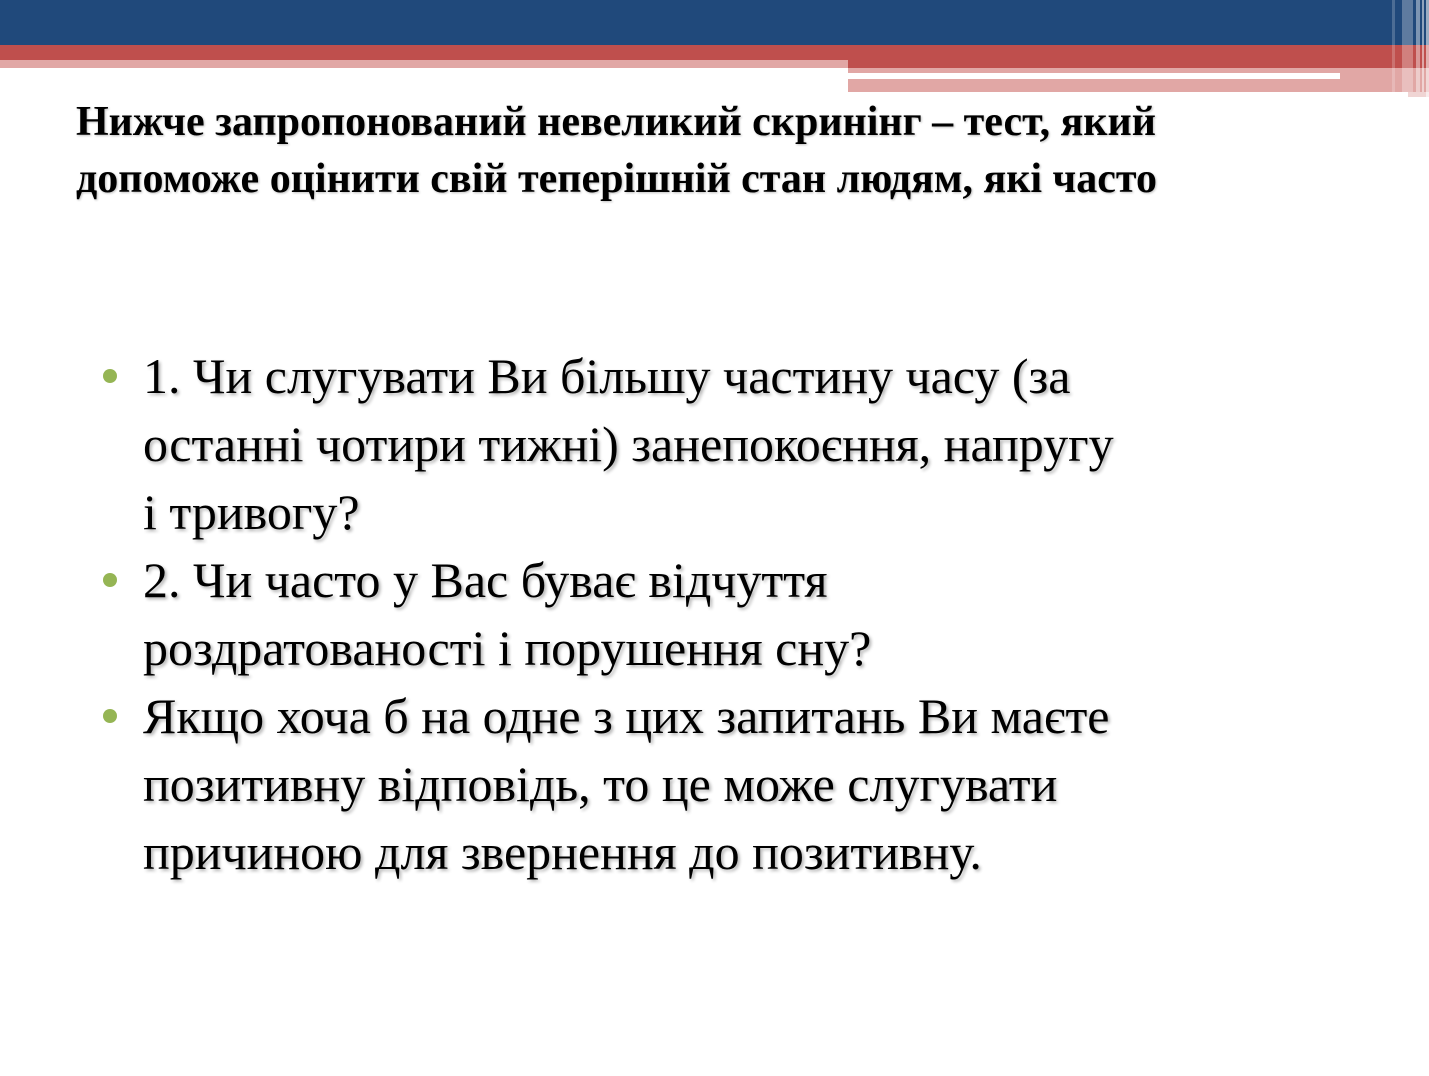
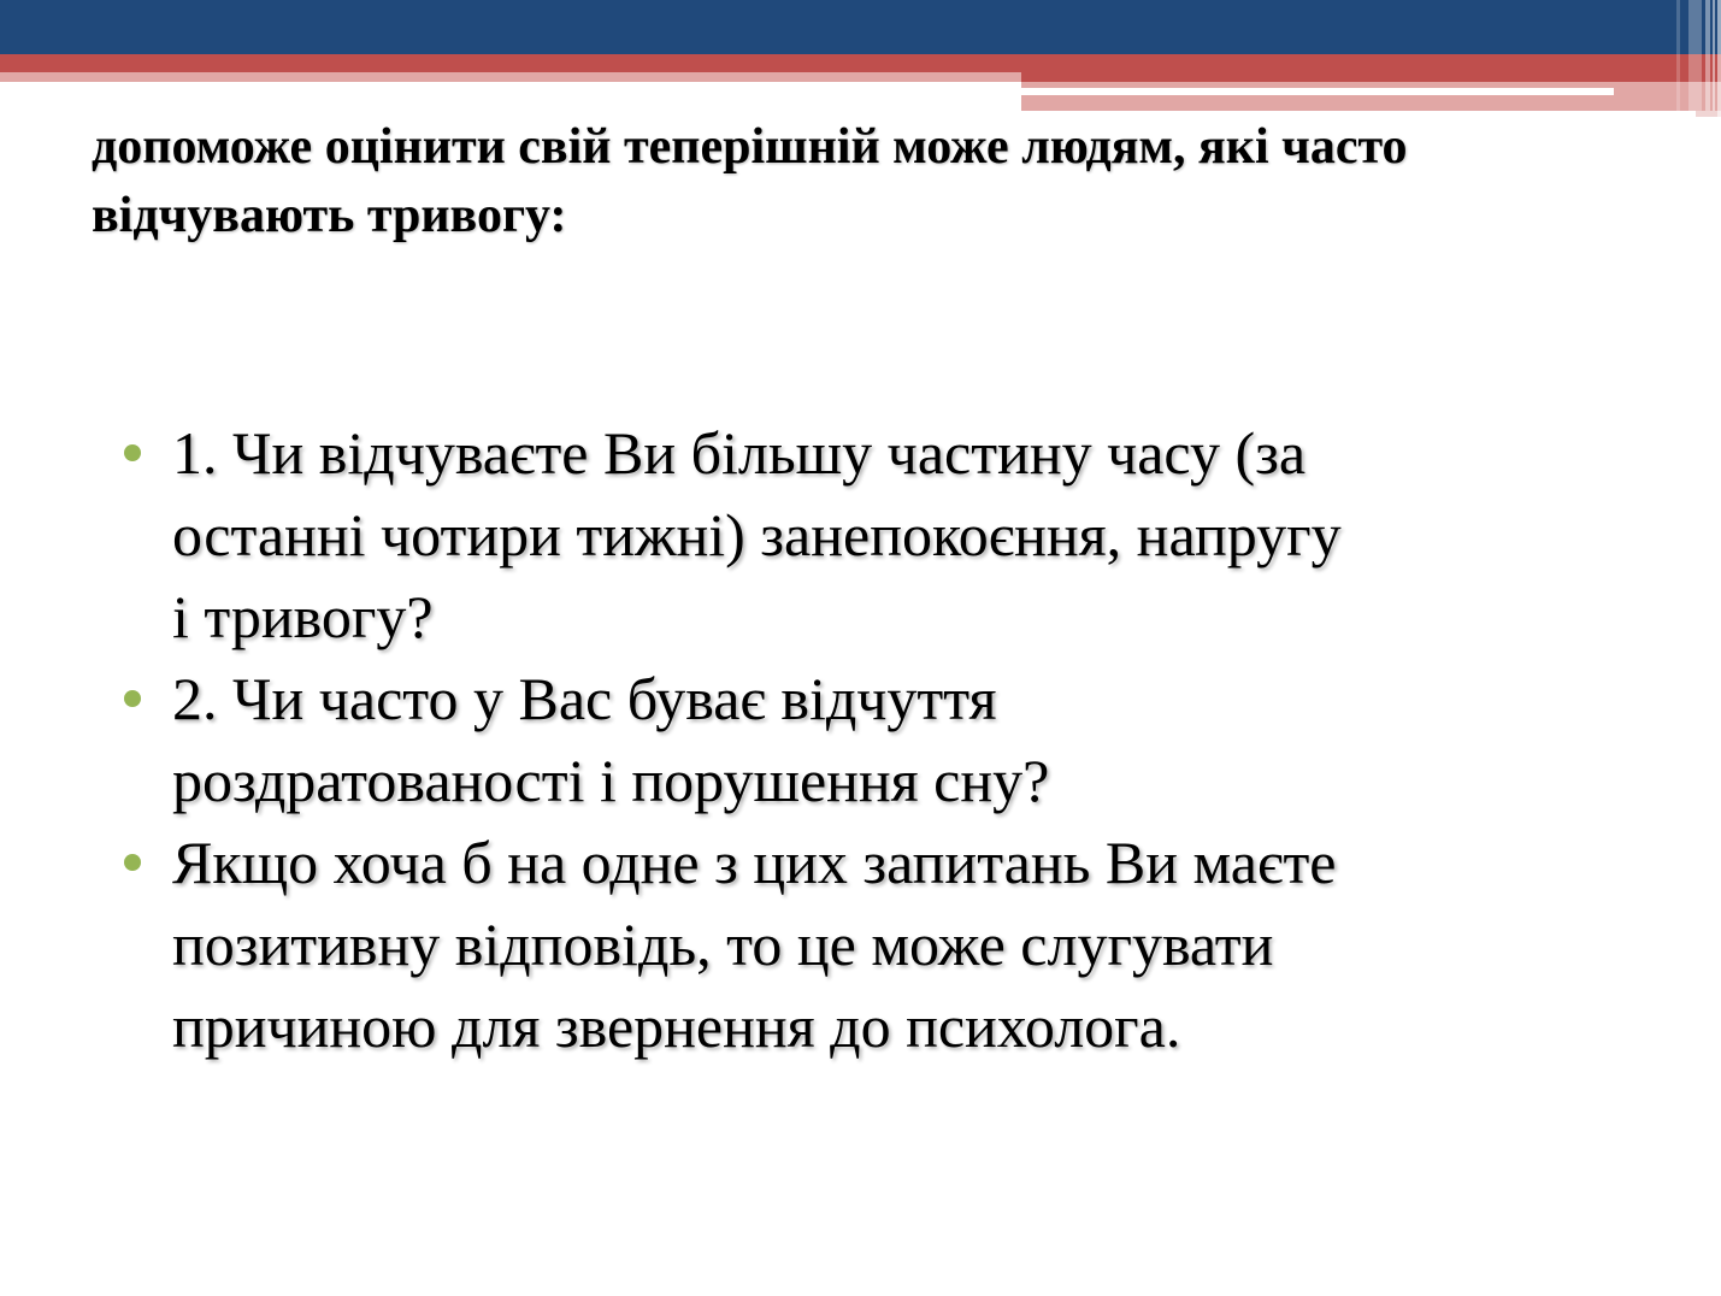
- Нижче запропонований невеликий скринінг – тест, який
- допоможе оцінити свій теперішній стан людям, які часто
+ допоможе оцінити свій теперішній може людям, які часто
+ відчувають тривогу:
- 1. Чи слугувати Ви більшу частину часу (за
+ 1. Чи відчуваєте Ви більшу частину часу (за
  останні чотири тижні) занепокоєння, напругу
  і тривогу?
  2. Чи часто у Вас буває відчуття
  роздратованості і порушення сну?
  Якщо хоча б на одне з цих запитань Ви маєте
  позитивну відповідь, то це може слугувати
- причиною для звернення до позитивну.
+ причиною для звернення до психолога.
